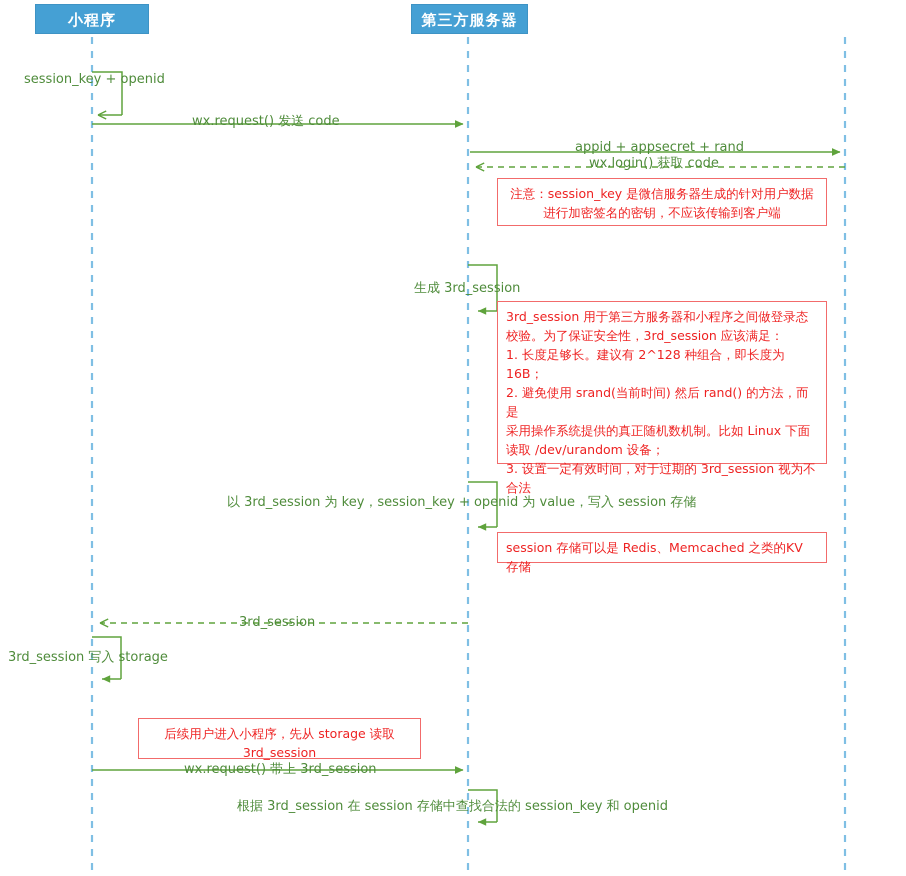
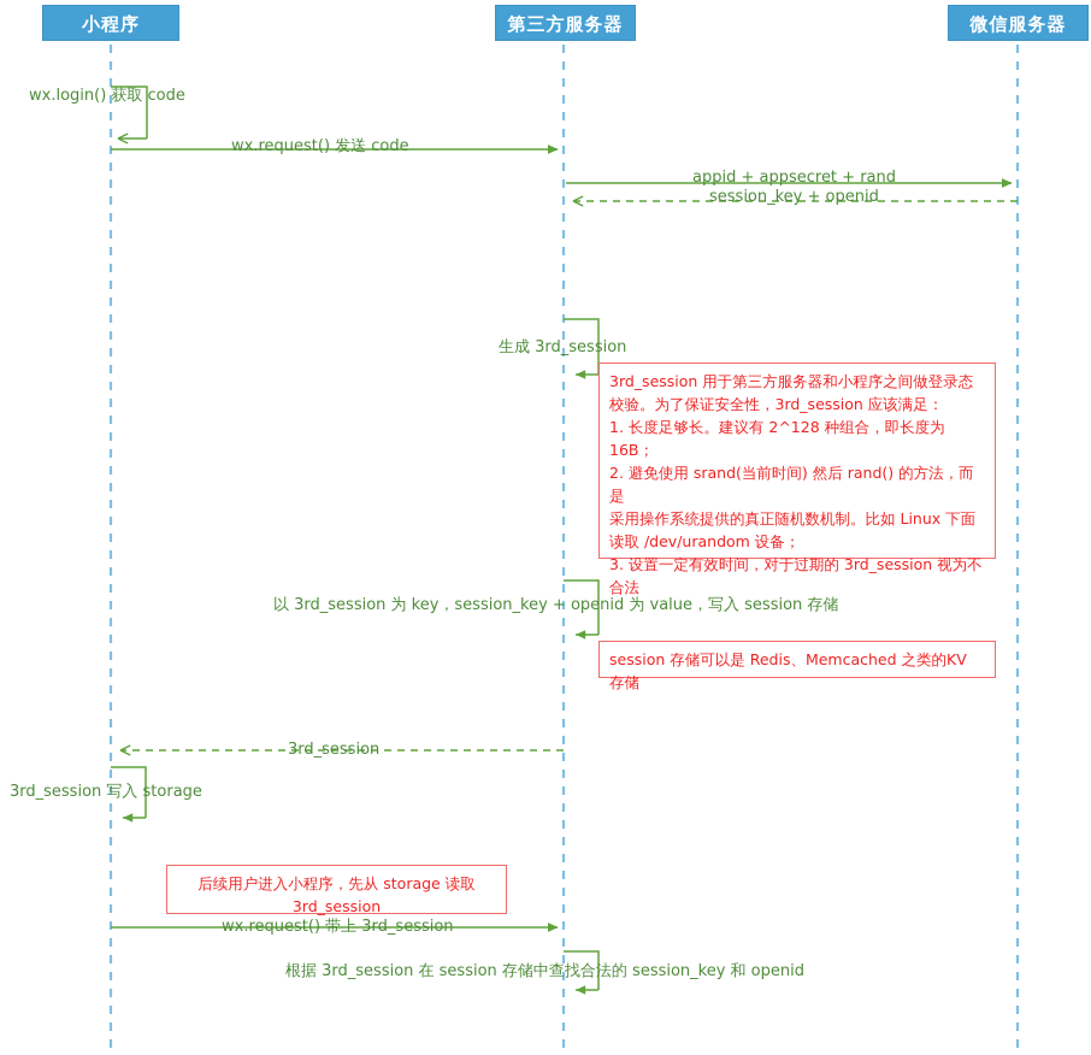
  小程序
  第三方服务器
+ 微信服务器
- session_key + openid
+ wx.login() 获取 code
  wx.request() 发送 code
  appid + appsecret + rand
- wx.login() 获取 code
+ session_key + openid
  生成 3rd_session
  以 3rd_session 为 key，session_key + openid 为 value，写入 session 存储
  3rd_session
  3rd_session 写入 storage
  wx.request() 带上 3rd_session
  根据 3rd_session 在 session 存储中查找合法的 session_key 和 openid
- 注意：session_key 是微信服务器生成的针对用户数据
- 进行加密签名的密钥，不应该传输到客户端
  3rd_session 用于第三方服务器和小程序之间做登录态
  校验。为了保证安全性，3rd_session 应该满足：
  1. 长度足够长。建议有 2^128 种组合，即长度为 16B；
  2. 避免使用 srand(当前时间) 然后 rand() 的方法，而是
  采用操作系统提供的真正随机数机制。比如 Linux 下面
  读取 /dev/urandom 设备；
  3. 设置一定有效时间，对于过期的 3rd_session 视为不
  合法
  session 存储可以是 Redis、Memcached 之类的KV 存储
  后续用户进入小程序，先从 storage 读取
  3rd_session
